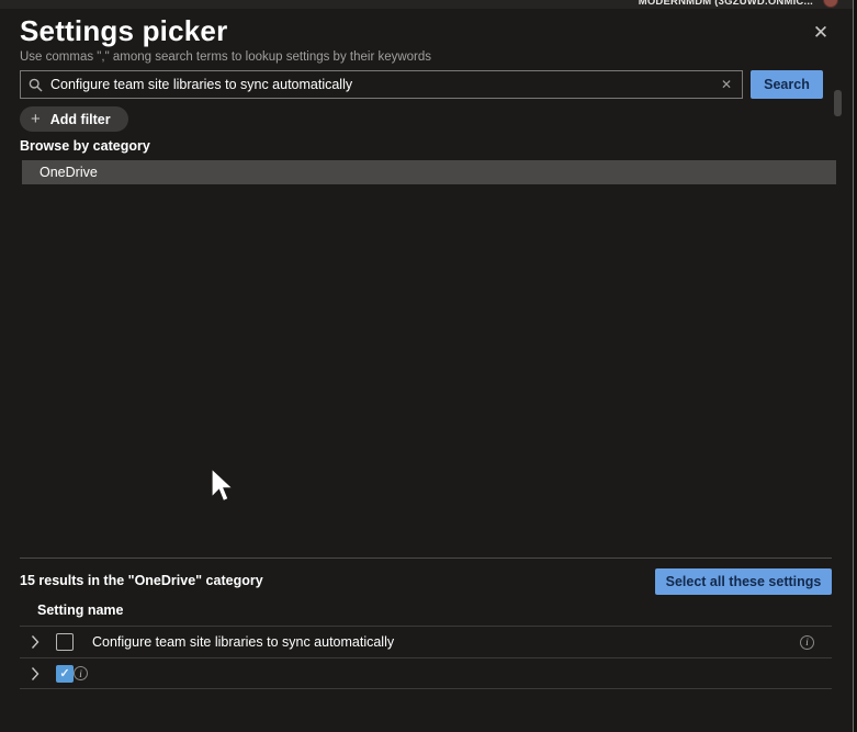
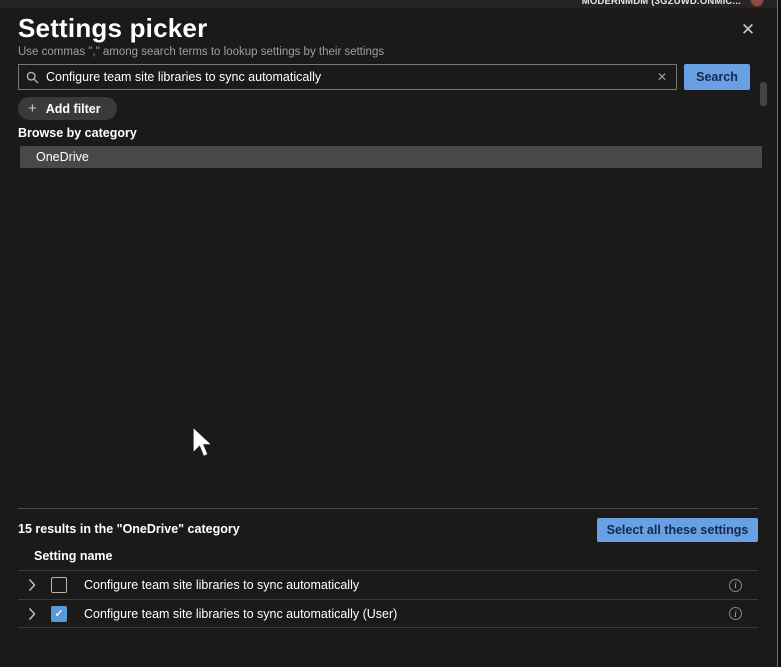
  MODERNMDM (3GZUWD.ONMIC...
  Settings picker
  ✕
- Use commas "," among search terms to lookup settings by their keywords
+ Use commas "," among search terms to lookup settings by their settings
  Configure team site libraries to sync automatically
  ✕
  Search
  +
  Add filter
  Browse by category
  OneDrive
  15 results in the "OneDrive" category
  Select all these settings
  Setting name
  Configure team site libraries to sync automatically
  i
  ✓
+ Configure team site libraries to sync automatically (User)
  i
